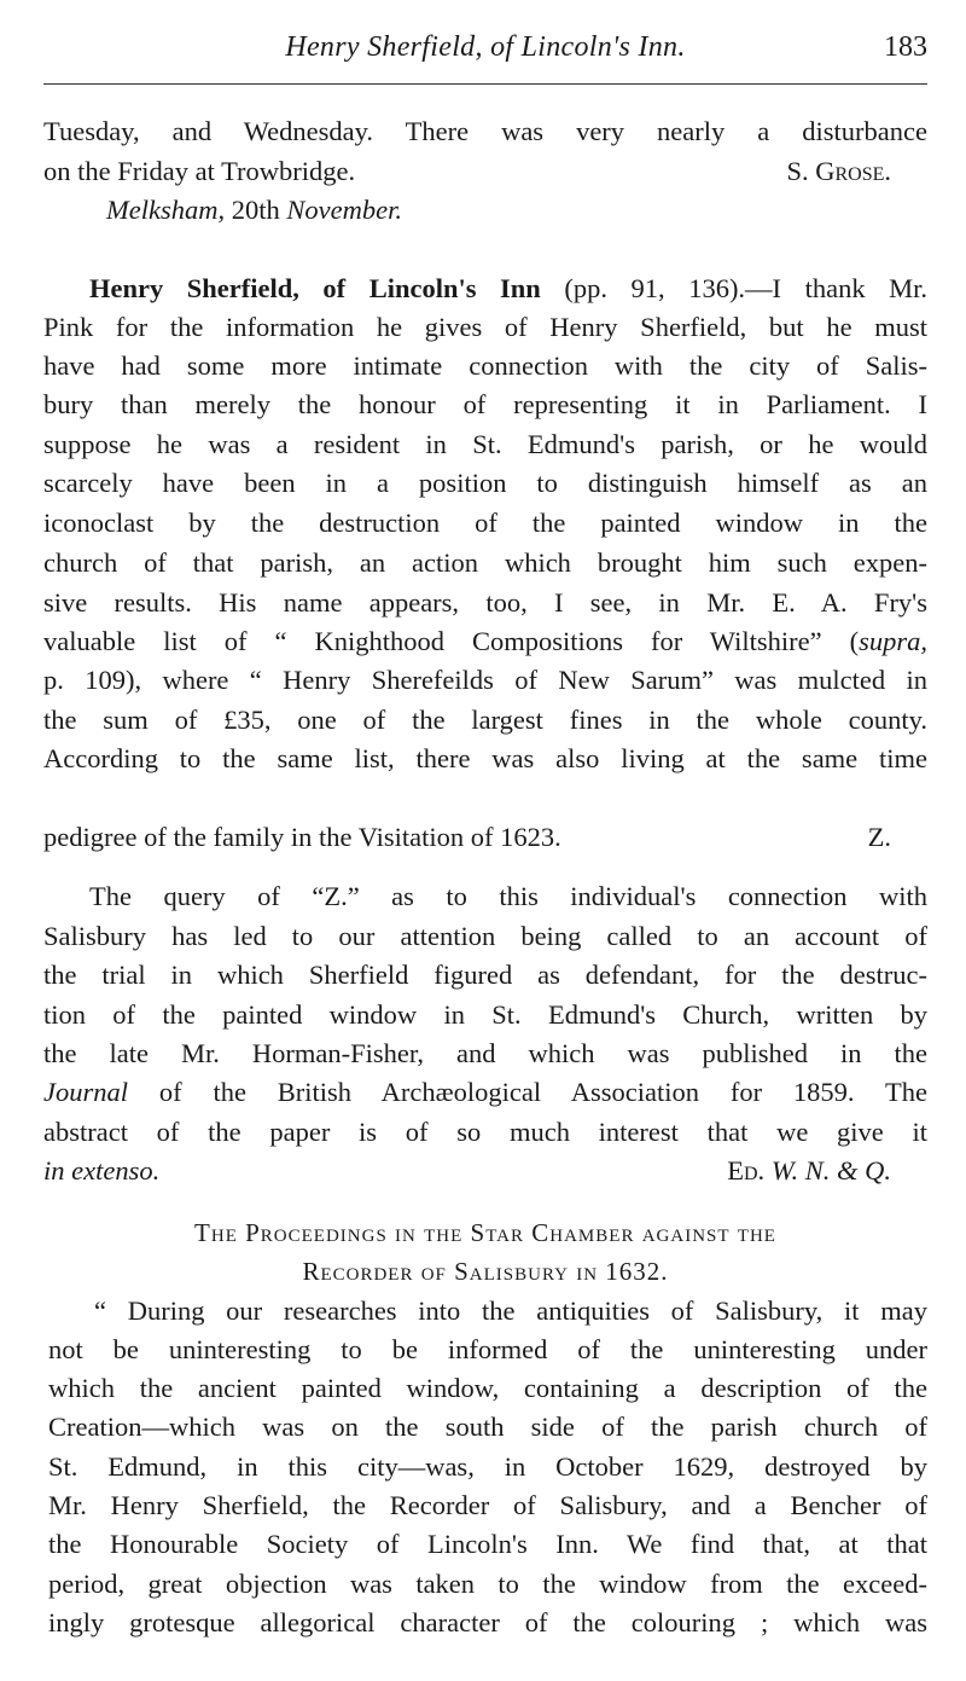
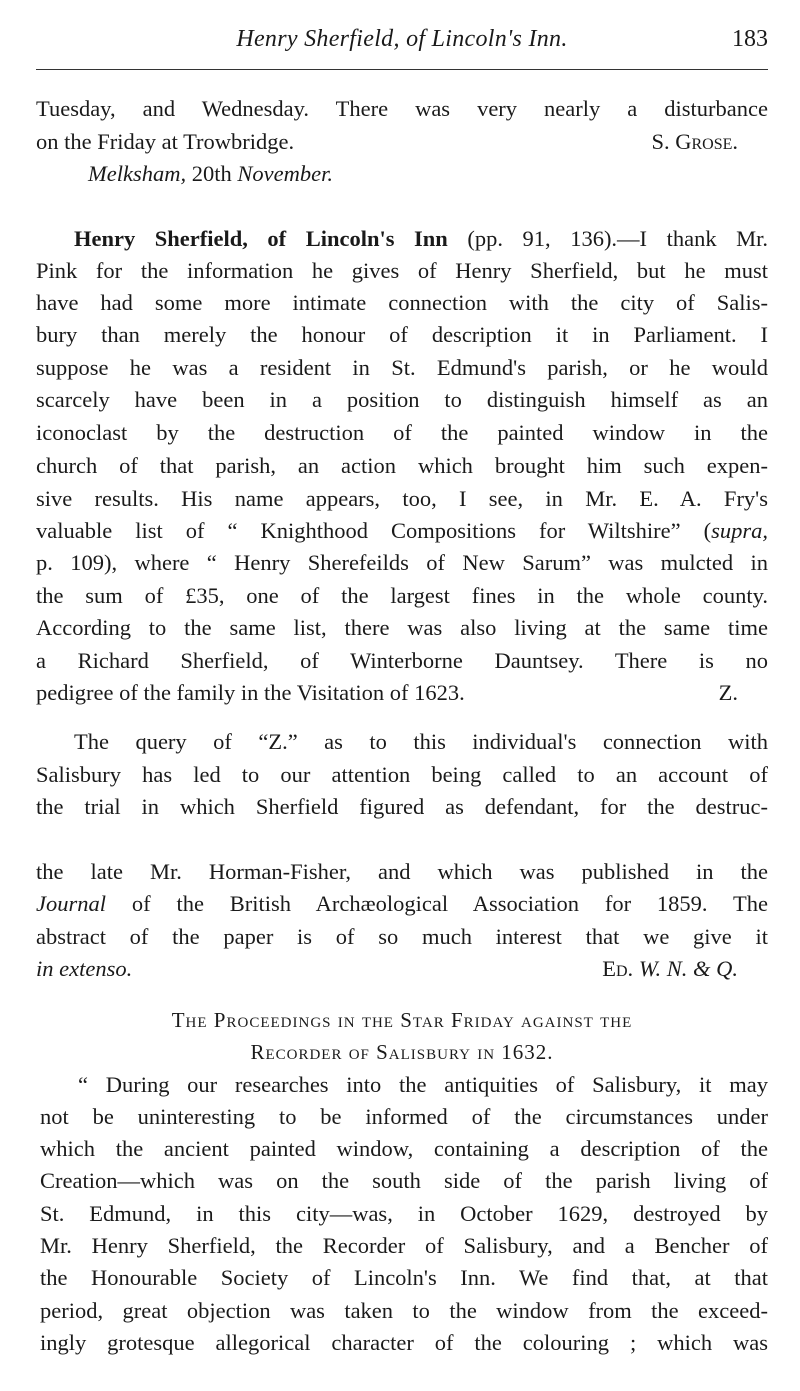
  Henry Sherfield, of Lincoln's Inn.
  183
  Tuesday, and Wednesday. There was very nearly a disturbance
  on the Friday at Trowbridge.
  S. Grose.
  Melksham, 20th November.
  Henry Sherfield, of Lincoln's Inn (pp. 91, 136).—I thank Mr.
  Pink for the information he gives of Henry Sherfield, but he must
  have had some more intimate connection with the city of Salis-
- bury than merely the honour of representing it in Parliament. I
+ bury than merely the honour of description it in Parliament. I
  suppose he was a resident in St. Edmund's parish, or he would
  scarcely have been in a position to distinguish himself as an
  iconoclast by the destruction of the painted window in the
  church of that parish, an action which brought him such expen-
  sive results. His name appears, too, I see, in Mr. E. A. Fry's
  valuable list of “ Knighthood Compositions for Wiltshire” (supra,
  p. 109), where “ Henry Sherefeilds of New Sarum” was mulcted in
  the sum of £35, one of the largest fines in the whole county.
  According to the same list, there was also living at the same time
+ a Richard Sherfield, of Winterborne Dauntsey. There is no
  pedigree of the family in the Visitation of 1623.
  Z.
  The query of “Z.” as to this individual's connection with
  Salisbury has led to our attention being called to an account of
  the trial in which Sherfield figured as defendant, for the destruc-
- tion of the painted window in St. Edmund's Church, written by
  the late Mr. Horman-Fisher, and which was published in the
  Journal of the British Archæological Association for 1859. The
  abstract of the paper is of so much interest that we give it
  in extenso.
  Ed. W. N. & Q.
- The Proceedings in the Star Chamber against the
+ The Proceedings in the Star Friday against the
  Recorder of Salisbury in 1632.
  “ During our researches into the antiquities of Salisbury, it may
- not be uninteresting to be informed of the uninteresting under
+ not be uninteresting to be informed of the circumstances under
  which the ancient painted window, containing a description of the
- Creation—which was on the south side of the parish church of
+ Creation—which was on the south side of the parish living of
  St. Edmund, in this city—was, in October 1629, destroyed by
  Mr. Henry Sherfield, the Recorder of Salisbury, and a Bencher of
  the Honourable Society of Lincoln's Inn. We find that, at that
  period, great objection was taken to the window from the exceed-
  ingly grotesque allegorical character of the colouring ; which was
